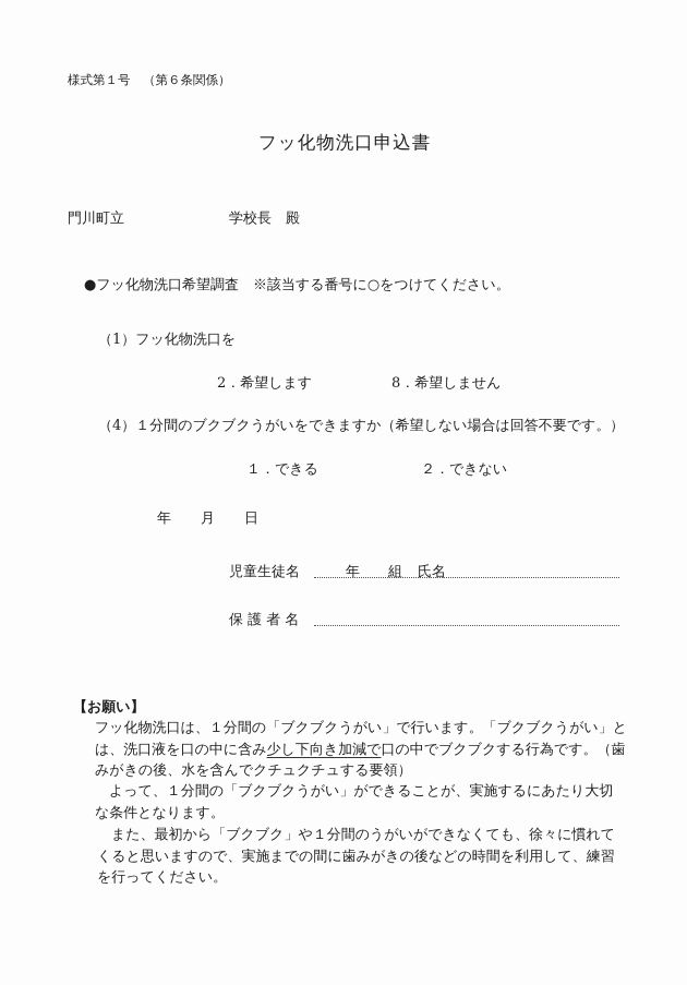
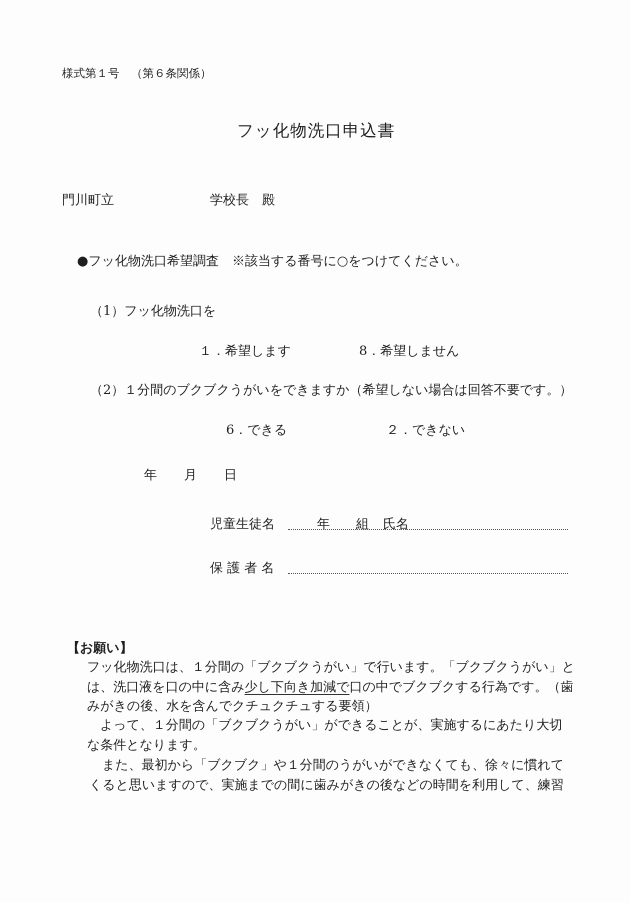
  様式第１号 （第６条関係）
  フッ化物洗口申込書
  門川町立
  学校長 殿
  ●フッ化物洗口希望調査 ※該当する番号に○をつけてください。
  （1）フッ化物洗口を
- 2．希望します
+ １．希望します
  8．希望しません
- （4）１分間のブクブクうがいをできますか（希望しない場合は回答不要です。）
+ （2）１分間のブクブクうがいをできますか（希望しない場合は回答不要です。）
- １．できる
+ 6．できる
  ２．できない
  年
  月
  日
  児童生徒名
  年
  組
  氏名
  保 護 者 名
  【お願い】
  フッ化物洗口は、１分間の「ブクブクうがい」で行います。「ブクブクうがい」と
  は、洗口液を口の中に含み少し下向き加減で口の中でブクブクする行為です。（歯
  みがきの後、水を含んでクチュクチュする要領）
  よって、１分間の「ブクブクうがい」ができることが、実施するにあたり大切
  な条件となります。
  また、最初から「ブクブク」や１分間のうがいができなくても、徐々に慣れて
  くると思いますので、実施までの間に歯みがきの後などの時間を利用して、練習
- を行ってください。
